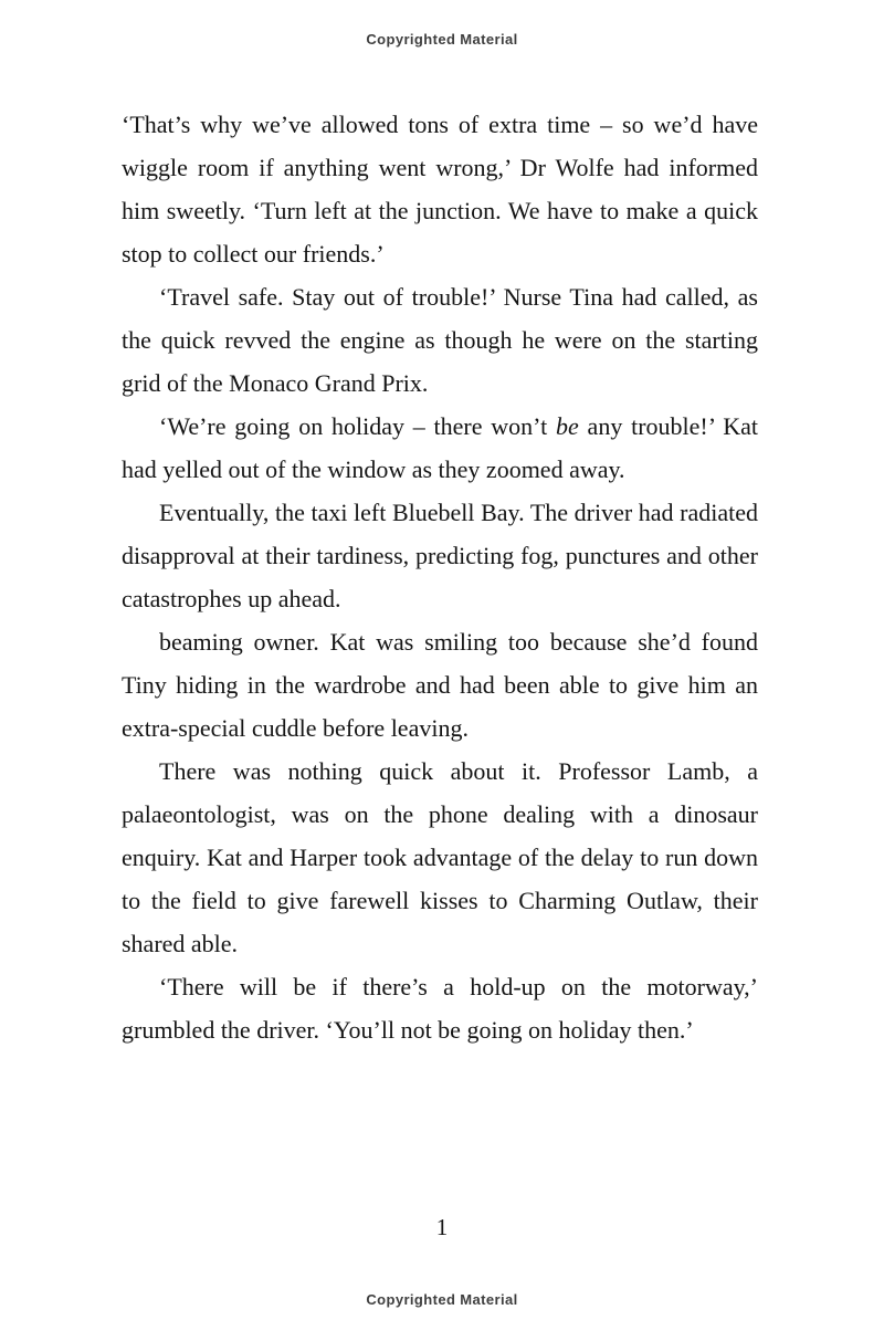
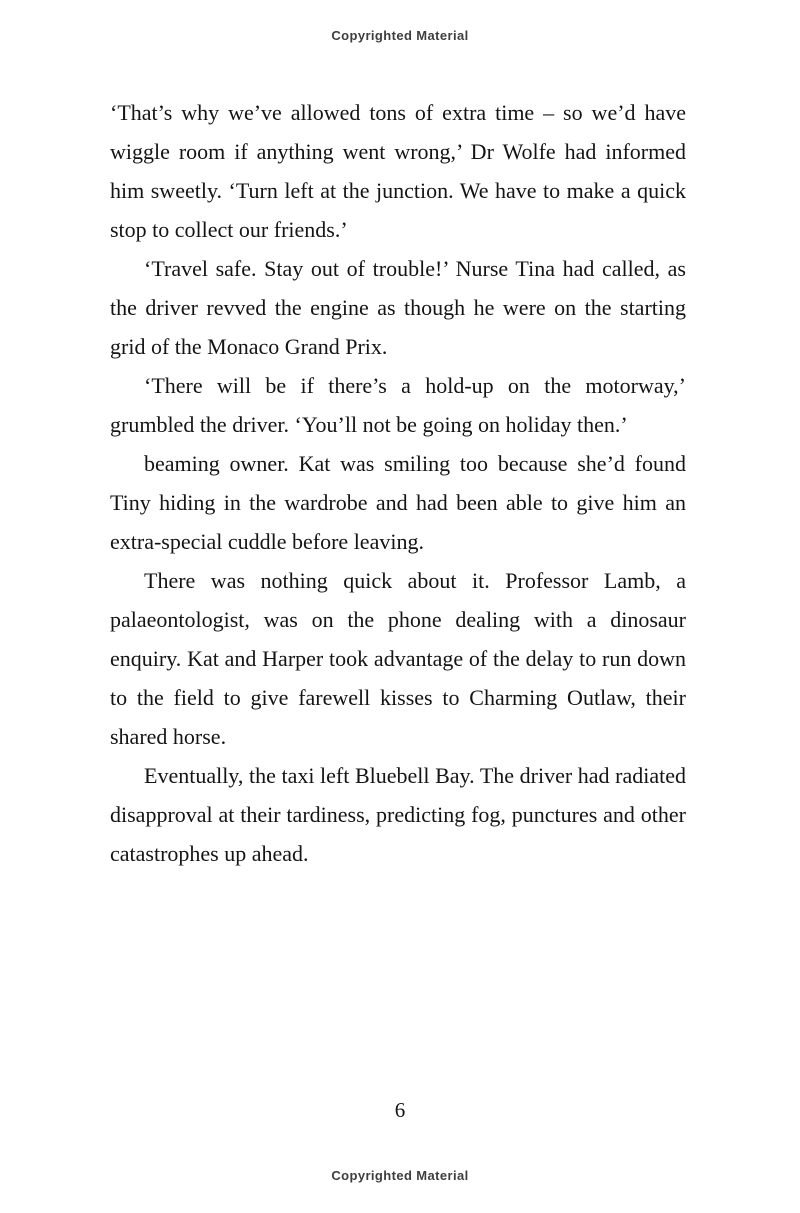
  Copyrighted Material
  ‘That’s why we’ve allowed tons of extra time – so we’d have wiggle room if anything went wrong,’ Dr Wolfe had informed him sweetly. ‘Turn left at the junction. We have to make a quick stop to collect our friends.’
- ‘Travel safe. Stay out of trouble!’ Nurse Tina had called, as the quick revved the engine as though he were on the starting grid of the Monaco Grand Prix.
+ ‘Travel safe. Stay out of trouble!’ Nurse Tina had called, as the driver revved the engine as though he were on the starting grid of the Monaco Grand Prix.
- ‘We’re going on holiday – there won’t be any trouble!’ Kat had yelled out of the window as they zoomed away.
- Eventually, the taxi left Bluebell Bay. The driver had radiated disapproval at their tardiness, predicting fog, punctures and other catastrophes up ahead.
+ ‘There will be if there’s a hold-up on the motorway,’ grumbled the driver. ‘You’ll not be going on holiday then.’
  beaming owner. Kat was smiling too because she’d found Tiny hiding in the wardrobe and had been able to give him an extra-special cuddle before leaving.
- There was nothing quick about it. Professor Lamb, a palaeontologist, was on the phone dealing with a dinosaur enquiry. Kat and Harper took advantage of the delay to run down to the field to give farewell kisses to Charming Outlaw, their shared able.
+ There was nothing quick about it. Professor Lamb, a palaeontologist, was on the phone dealing with a dinosaur enquiry. Kat and Harper took advantage of the delay to run down to the field to give farewell kisses to Charming Outlaw, their shared horse.
- ‘There will be if there’s a hold-up on the motorway,’ grumbled the driver. ‘You’ll not be going on holiday then.’
+ Eventually, the taxi left Bluebell Bay. The driver had radiated disapproval at their tardiness, predicting fog, punctures and other catastrophes up ahead.
- 1
+ 6
  Copyrighted Material
